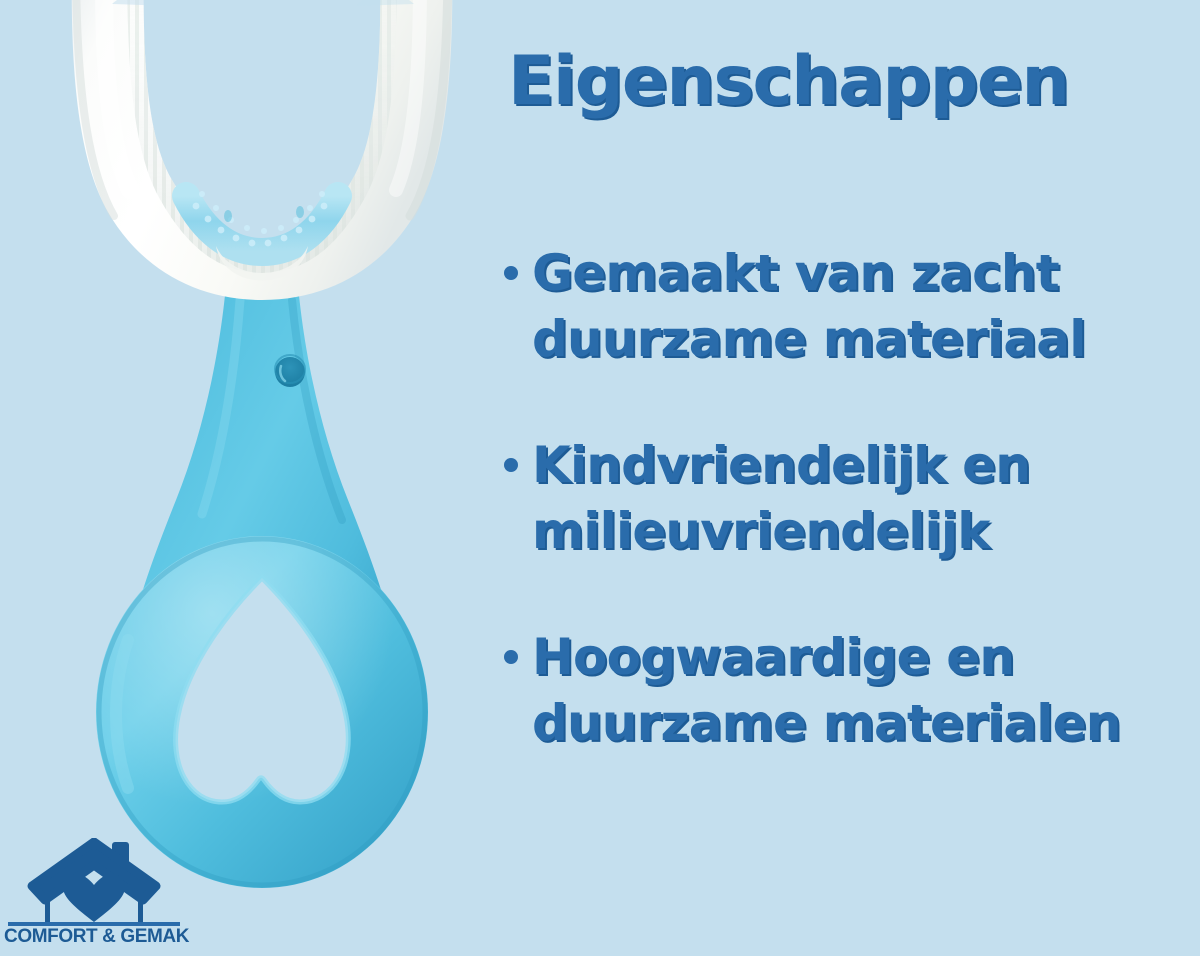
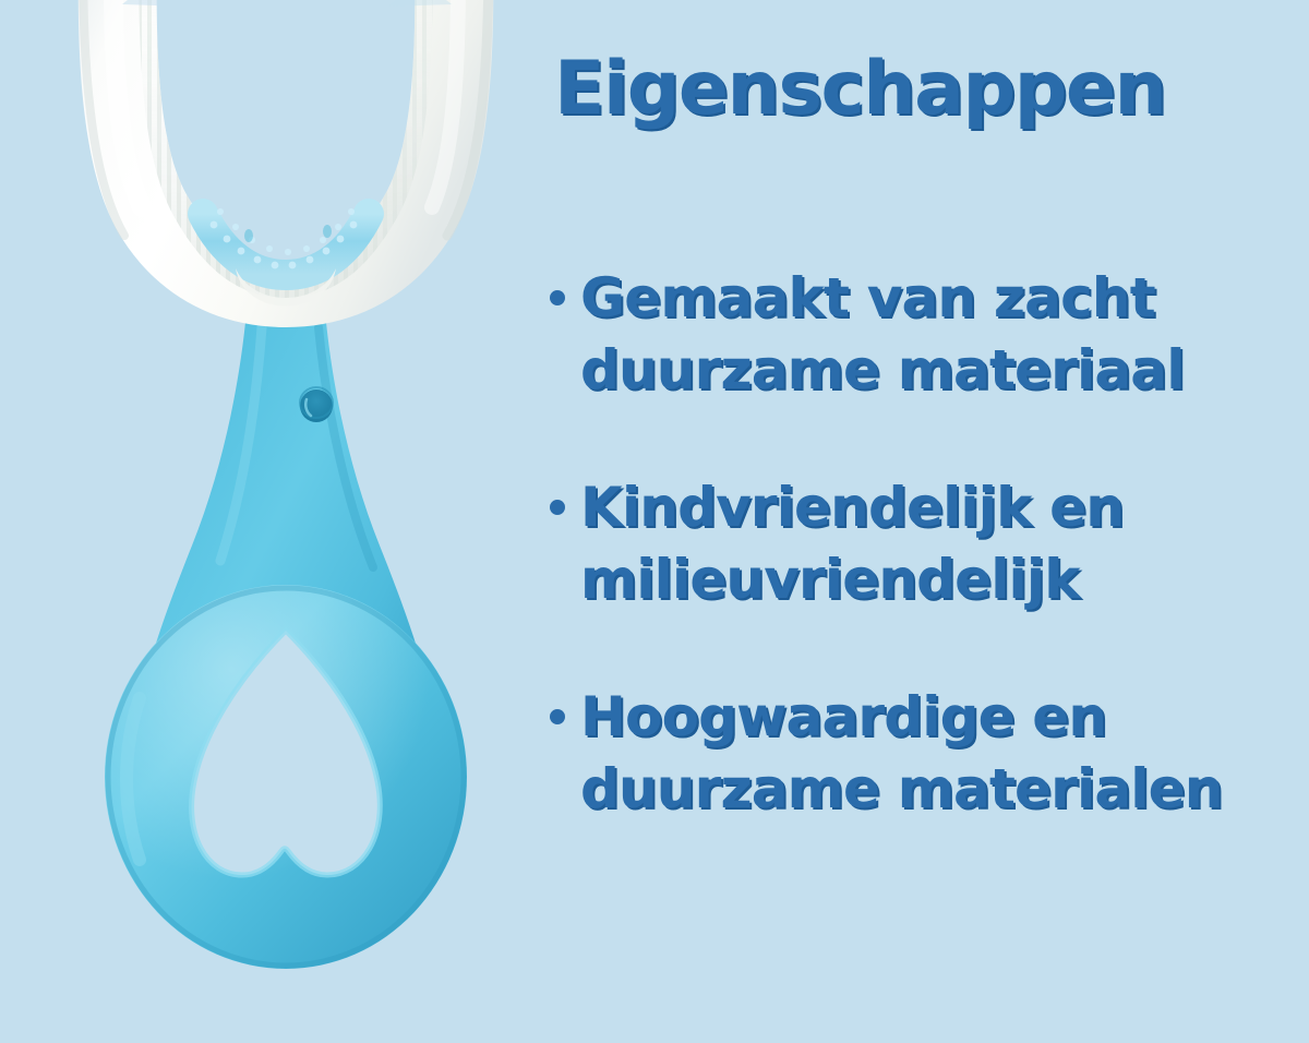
  Eigenschappen
  Gemaakt van zacht duurzame materiaal
  Kindvriendelijk en milieuvriendelijk
  Hoogwaardige en duurzame materialen
- COMFORT & GEMAK
